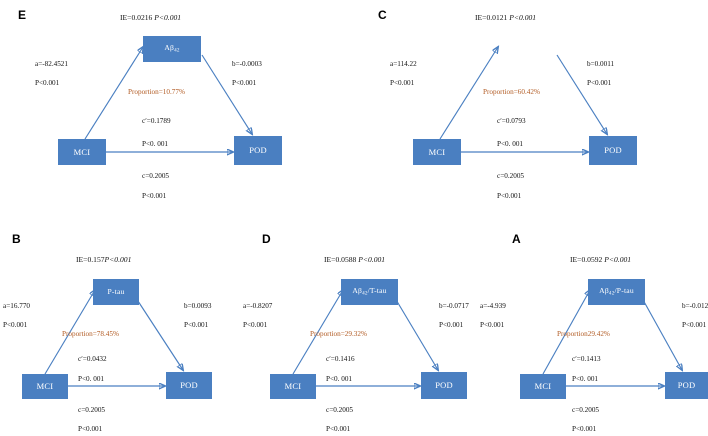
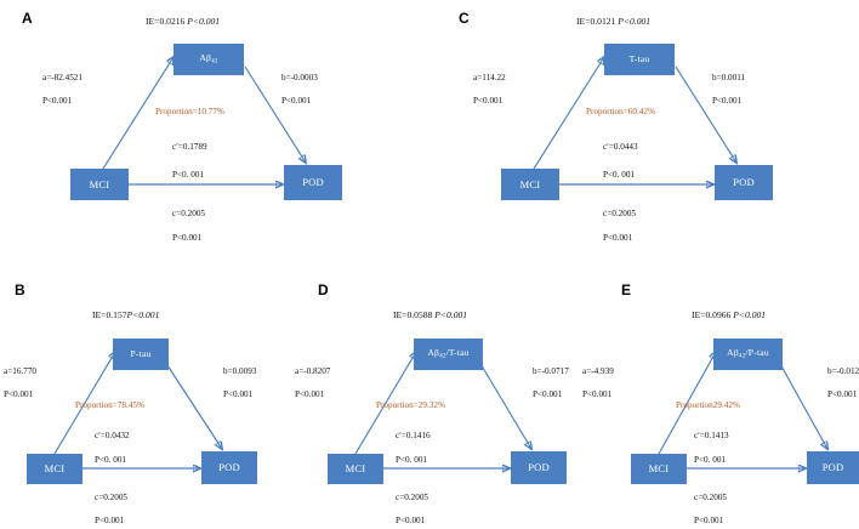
- E
+ A
  MCI
  POD
  IE=0.0216 P<0.001
  a=-82.4521
  P<0.001
  b=-0.0003
  P<0.001
  Proportion=10.77%
  cʹ=0.1789
  P<0. 001
  c=0.2005
  P<0.001
  C
+ T-tau
  MCI
  POD
  IE=0.0121 P<0.001
  a=114.22
  P<0.001
  b=0.0011
  P<0.001
  Proportion=60.42%
- cʹ=0.0793
+ cʹ=0.0443
  P<0. 001
  c=0.2005
  P<0.001
  B
  P-tau
  MCI
  POD
  IE=0.157P<0.001
  a=16.770
  P<0.001
  b=0.0093
  P<0.001
  Proportion=78.45%
  cʹ=0.0432
  P<0. 001
  c=0.2005
  P<0.001
  D
  Aβ /T-tau
  MCI
  POD
  IE=0.0588 P<0.001
  a=-0.8207
  P<0.001
  b=-0.0717
  P<0.001
  Proportion=29.32%
  cʹ=0.1416
  P<0. 001
  c=0.2005
  P<0.001
- A
+ E
  Aβ /P-tau
  MCI
  POD
- IE=0.0592 P<0.001
+ IE=0.0966 P<0.001
  a=-4.939
  P<0.001
  b=-0.012
  P<0.001
  Proportion29.42%
  cʹ=0.1413
  P<0. 001
  c=0.2005
  P<0.001
